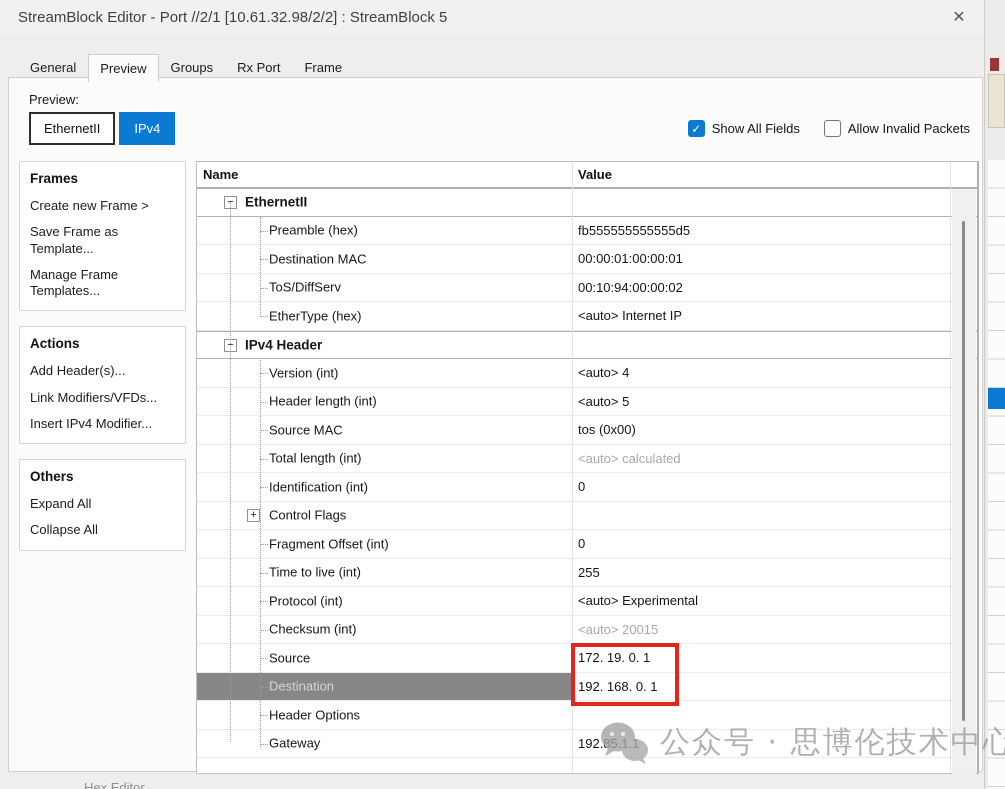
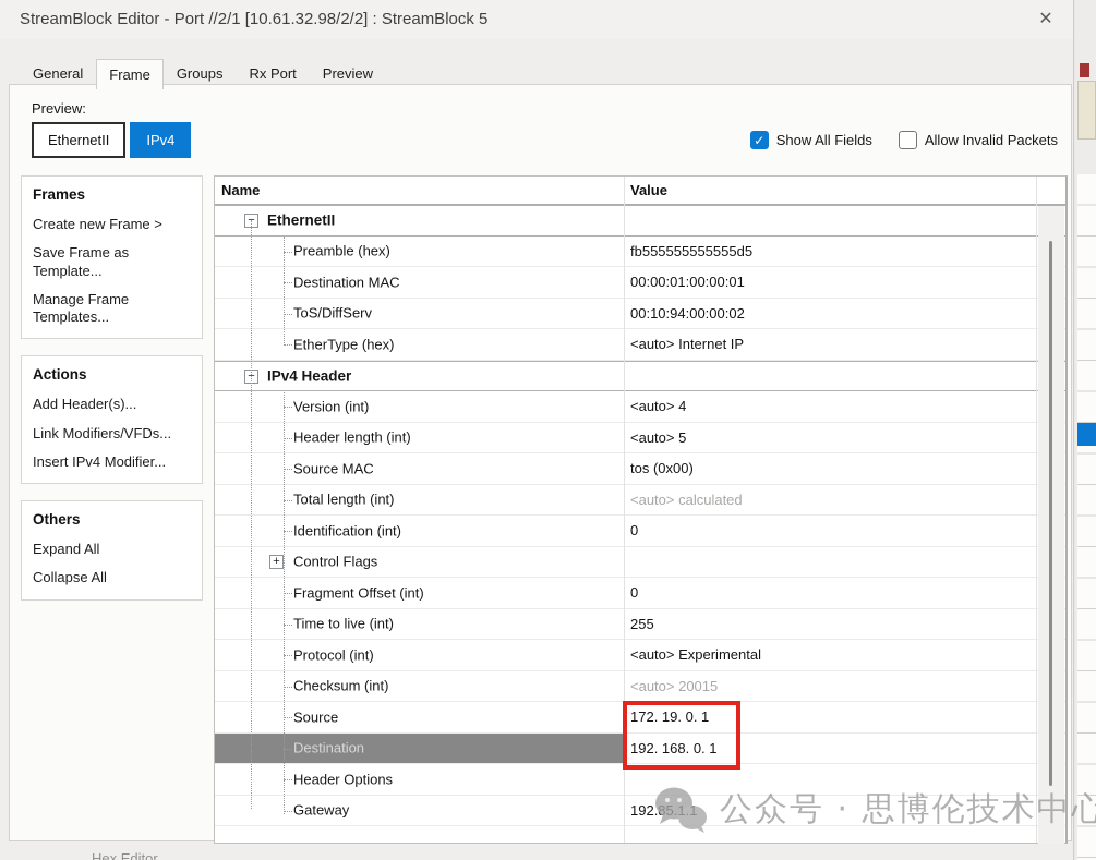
  StreamBlock Editor - Port //2/1 [10.61.32.98/2/2] : StreamBlock 5
  ✕
  General
- Preview
+ Frame
  Groups
  Rx Port
- Frame
+ Preview
  Preview:
  EthernetII
  IPv4
  ✓
  Show All Fields
  Allow Invalid Packets
  Frames
  Create new Frame >
  Save Frame as Template...
  Manage Frame Templates...
  Actions
  Add Header(s)...
  Link Modifiers/VFDs...
  Insert IPv4 Modifier...
  Others
  Expand All
  Collapse All
  Name
  Value
  −
  EthernetII
  Preamble (hex)
  fb555555555555d5
  Destination MAC
  00:00:01:00:00:01
  ToS/DiffServ
  00:10:94:00:00:02
  EtherType (hex)
  <auto> Internet IP
  −
  IPv4 Header
  Version (int)
  <auto> 4
  Header length (int)
  <auto> 5
  Source MAC
  tos (0x00)
  Total length (int)
  <auto> calculated
  Identification (int)
  0
  +
  Control Flags
  Fragment Offset (int)
  0
  Time to live (int)
  255
  Protocol (int)
  <auto> Experimental
  Checksum (int)
  <auto> 20015
  Source
  172. 19. 0. 1
  Destination
  192. 168. 0. 1
  Header Options
  Gateway
  192.85.1.1
  Hex Editor
  公众号 · 思博伦技术中心
